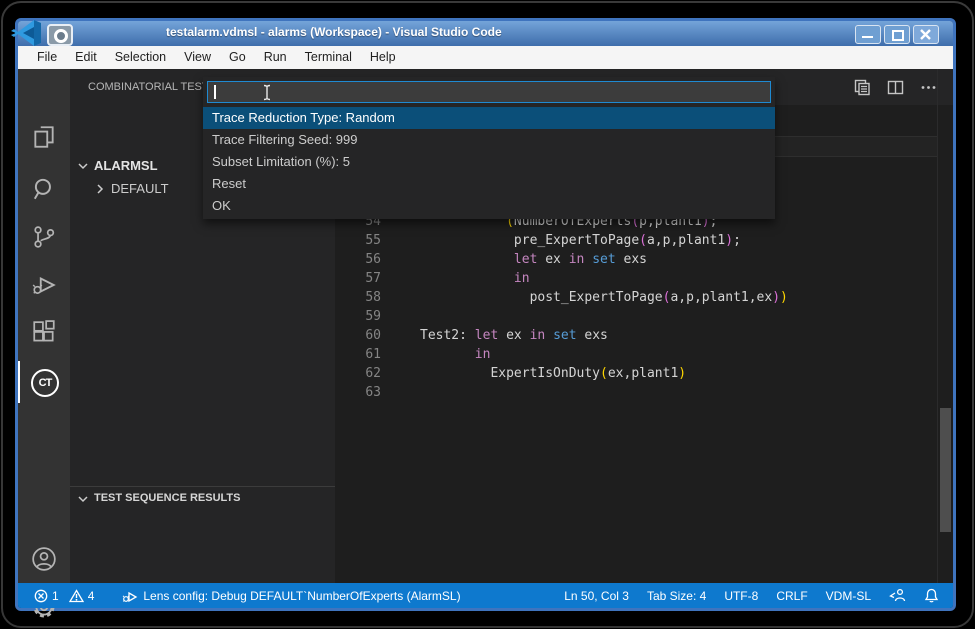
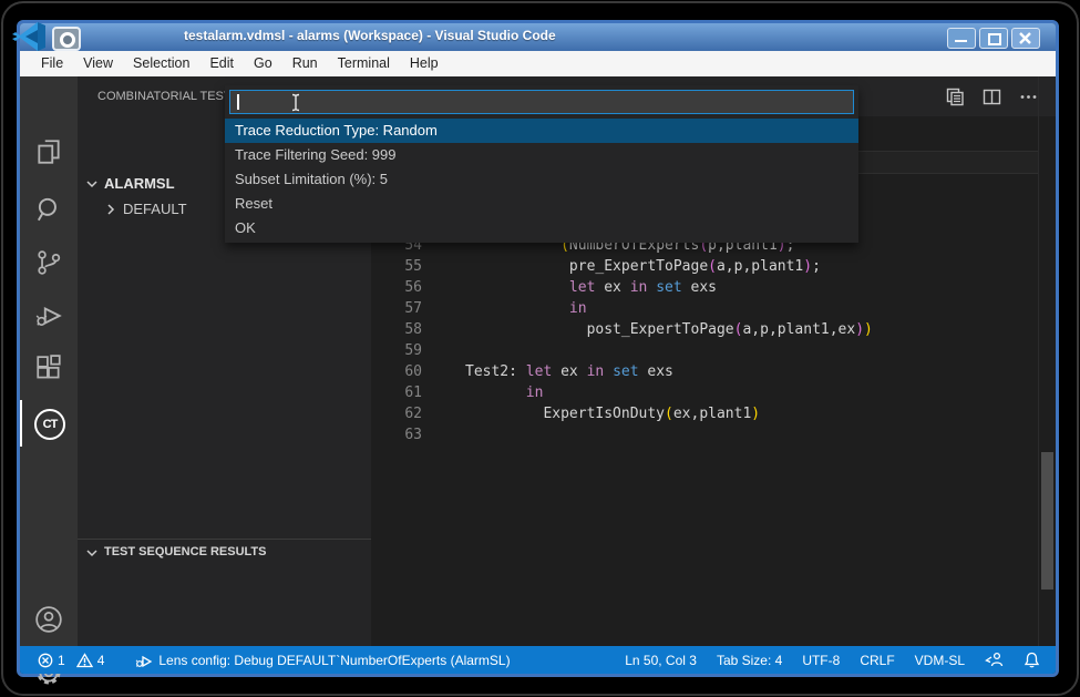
  testalarm.vdmsl - alarms (Workspace) - Visual Studio Code
  File
- Edit
+ View
  Selection
- View
+ Edit
  Go
  Run
  Terminal
  Help
  CT
  COMBINATORIAL TES
  ALARMSL
  DEFAULT
  TEST SEQUENCE RESULTS
  54
  (NumberOfExperts(p,plant1);
  55
  pre_ExpertToPage(a,p,plant1);
  56
  let ex in set exs
  57
  in
  58
  post_ExpertToPage(a,p,plant1,ex))
  59
  60
  Test2: let ex in set exs
  61
  in
  62
  ExpertIsOnDuty(ex,plant1)
  63
  Trace Reduction Type: Random
  Trace Filtering Seed: 999
  Subset Limitation (%): 5
  Reset
  OK
  1
  4
  Lens config: Debug DEFAULT`NumberOfExperts (AlarmSL)
  Ln 50, Col 3
  Tab Size: 4
  UTF-8
  CRLF
  VDM-SL
